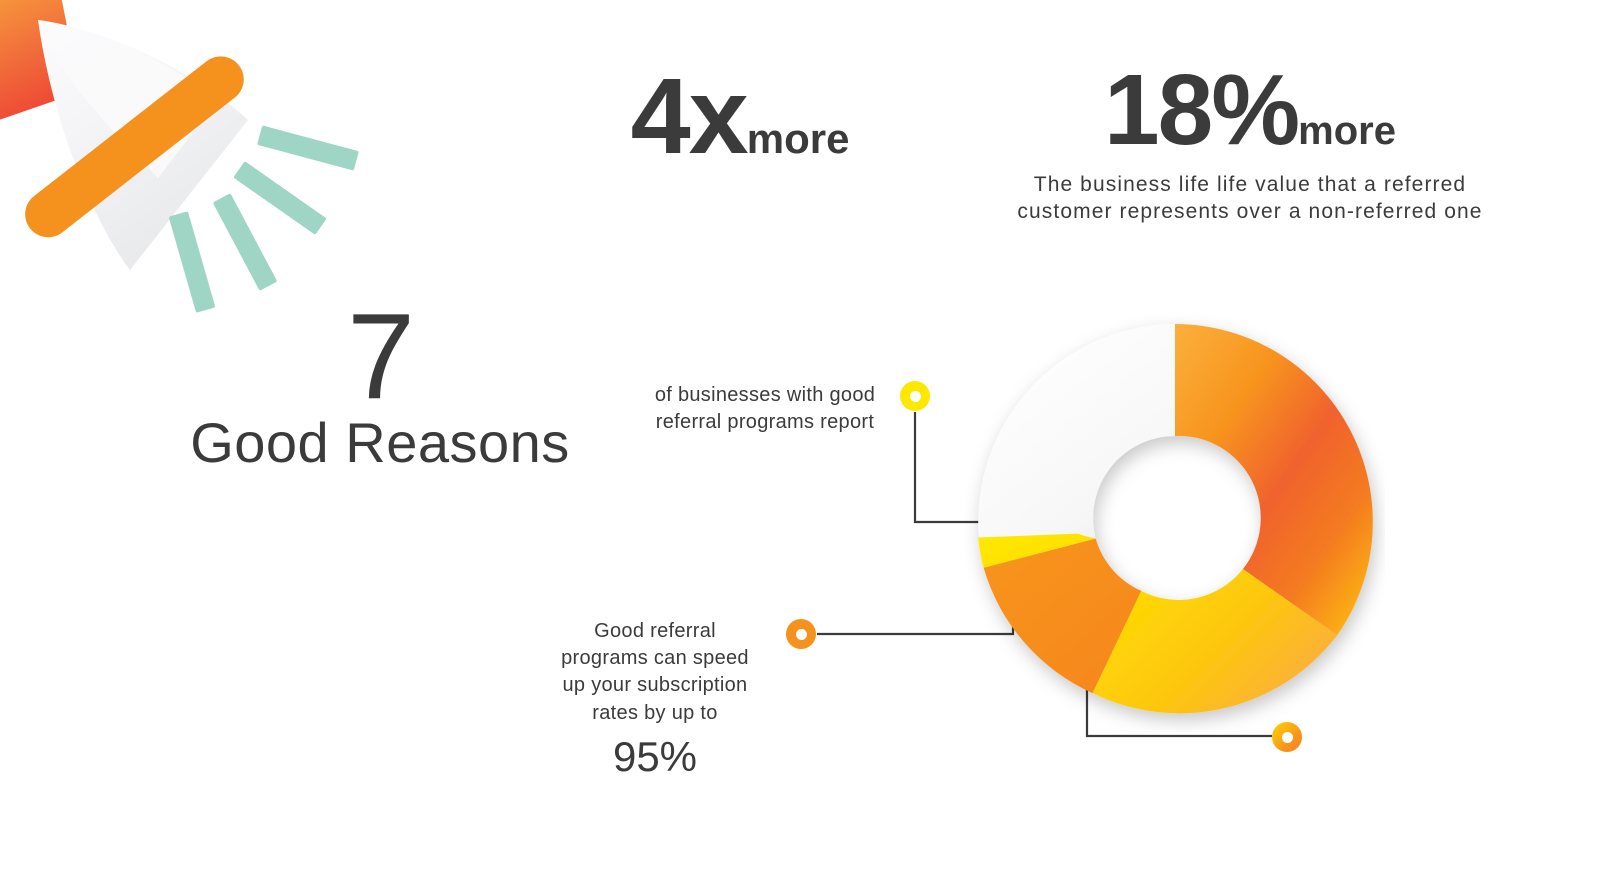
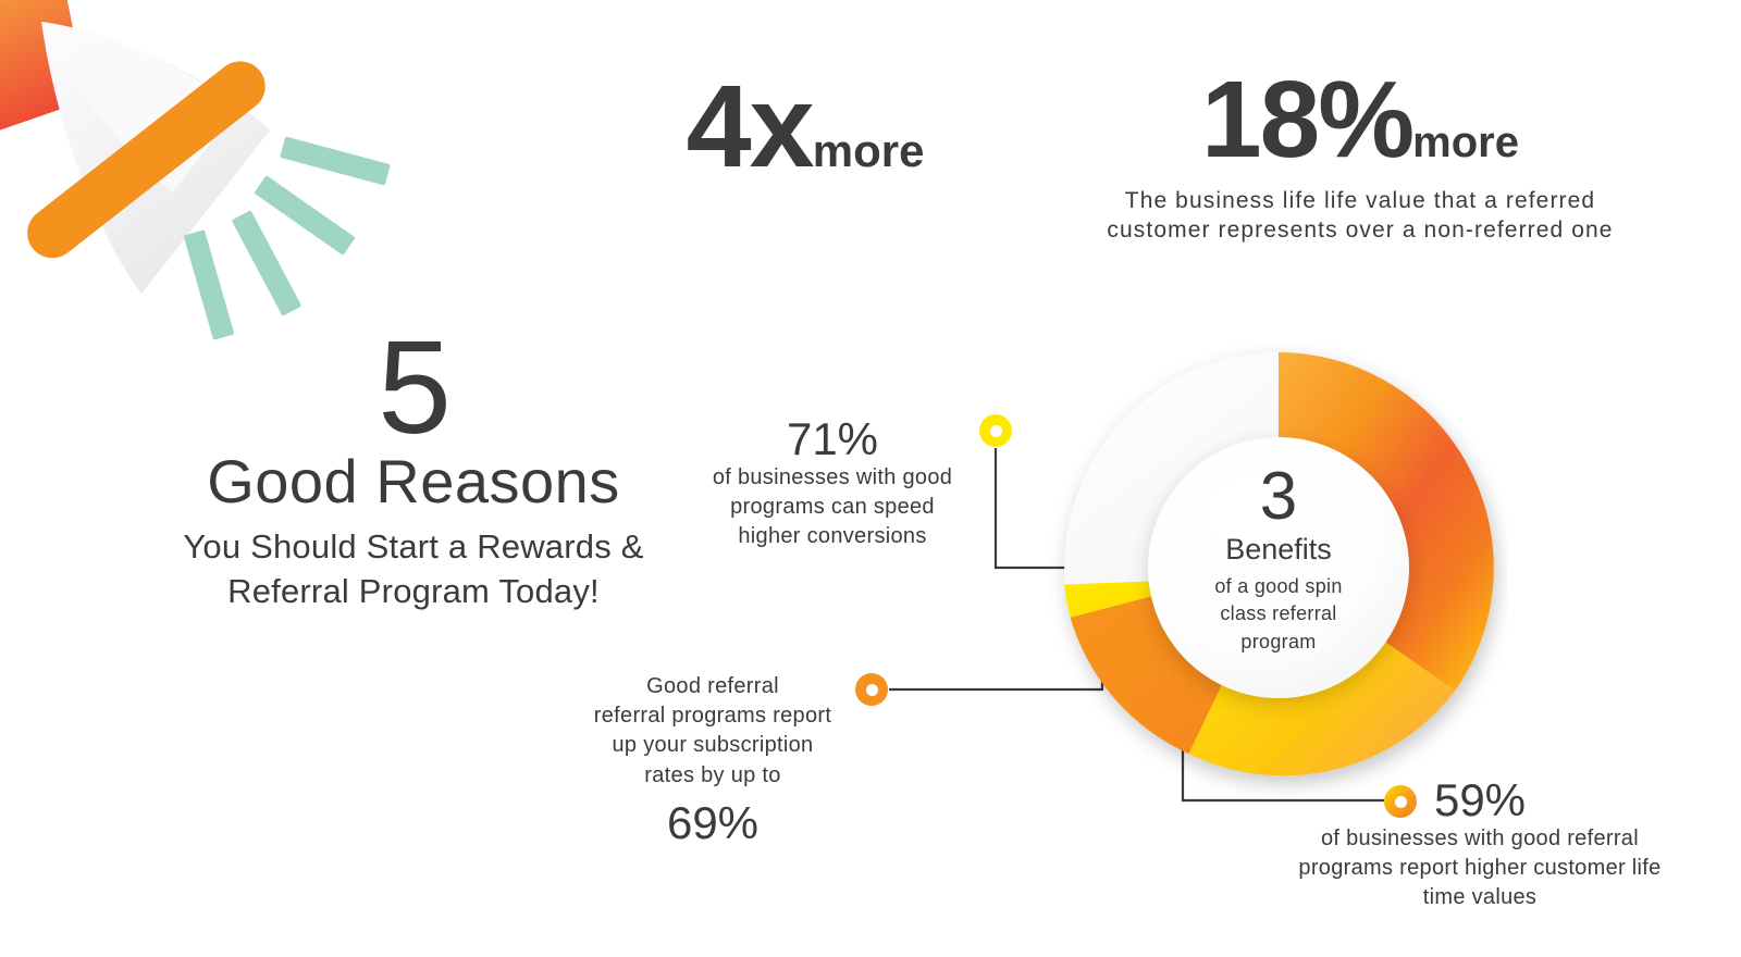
  4xmore
  18%more
  The business life life value that a referred
  customer represents over a non-referred one
- 7
+ 5
  Good Reasons
+ You Should Start a Rewards &
+ Referral Program Today!
+ 3
+ Benefits
+ of a good spin
+ class referral
+ program
+ 71%
  of businesses with good
- referral programs report
+ programs can speed
+ higher conversions
  Good referral
- programs can speed
+ referral programs report
  up your subscription
  rates by up to
- 95%
+ 69%
+ 59%
+ of businesses with good referral
+ programs report higher customer life
+ time values
